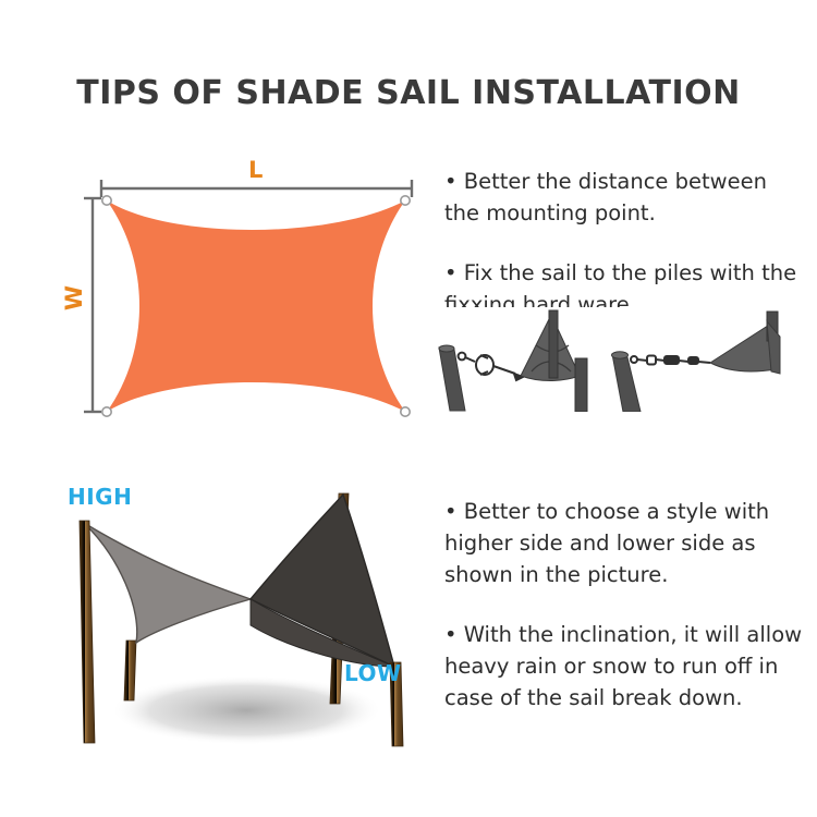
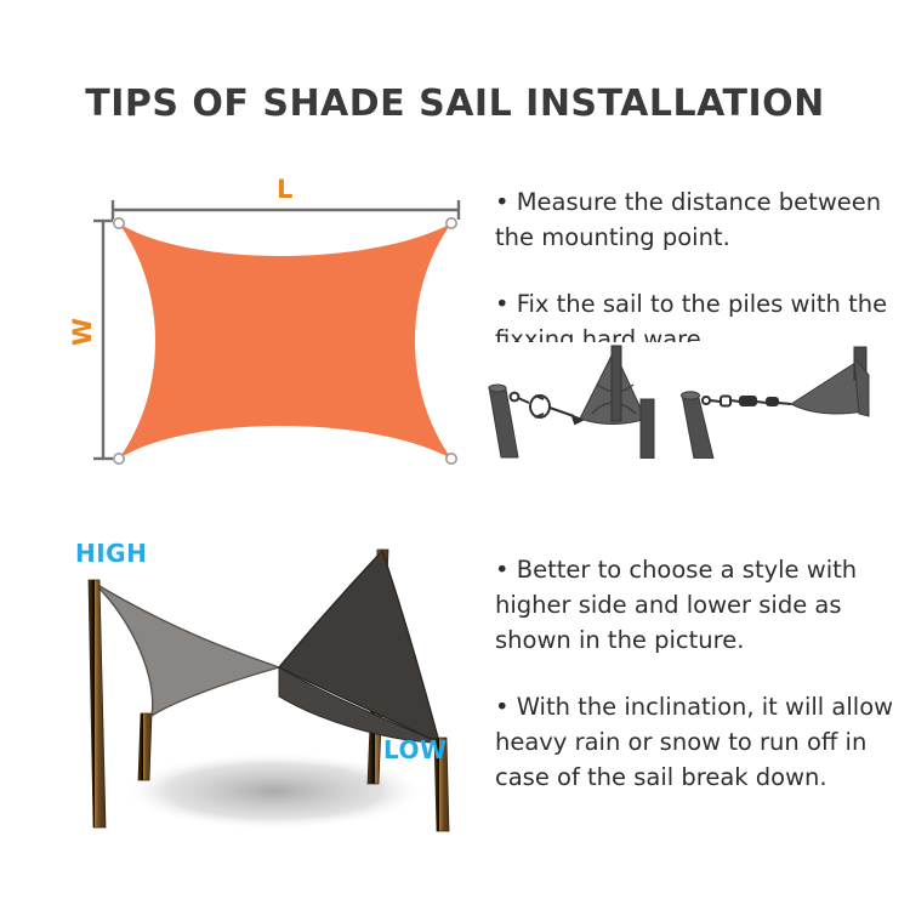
  TIPS OF SHADE SAIL INSTALLATION
  L
- • Better the distance between
+ • Measure the distance between
  the mounting point.
  • Fix the sail to the piles with the
  fixxing hard ware.
  HIGH
  LOW
  • Better to choose a style with
  higher side and lower side as
  shown in the picture.
  • With the inclination, it will allow
  heavy rain or snow to run off in
  case of the sail break down.
